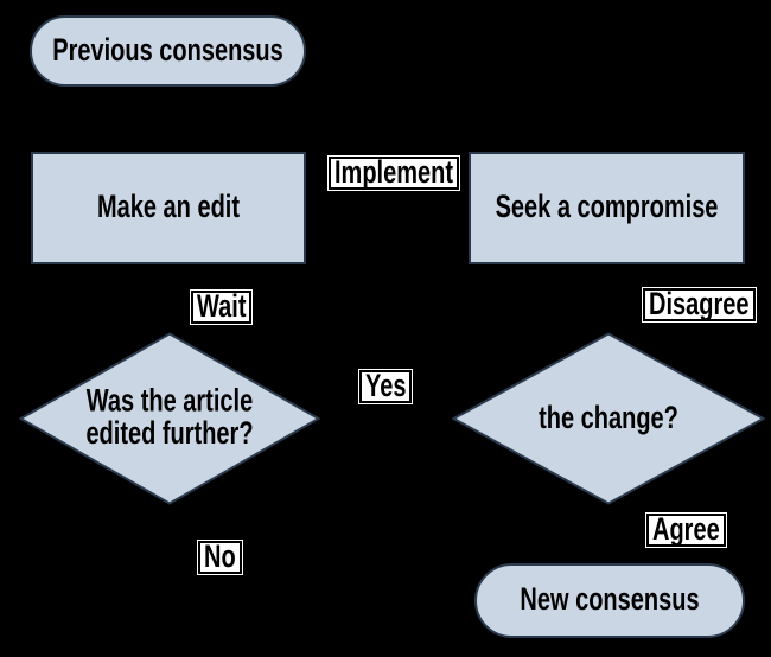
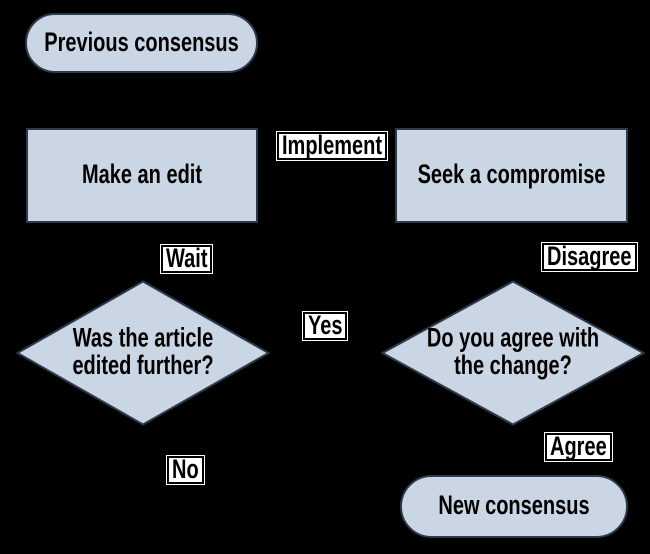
  Previous consensus
  Make an edit
  Seek a compromise
  Was the article
  edited further?
+ Do you agree with
  the change?
  New consensus
  Implement
  Wait
  Disagree
  Yes
  No
  Agree
